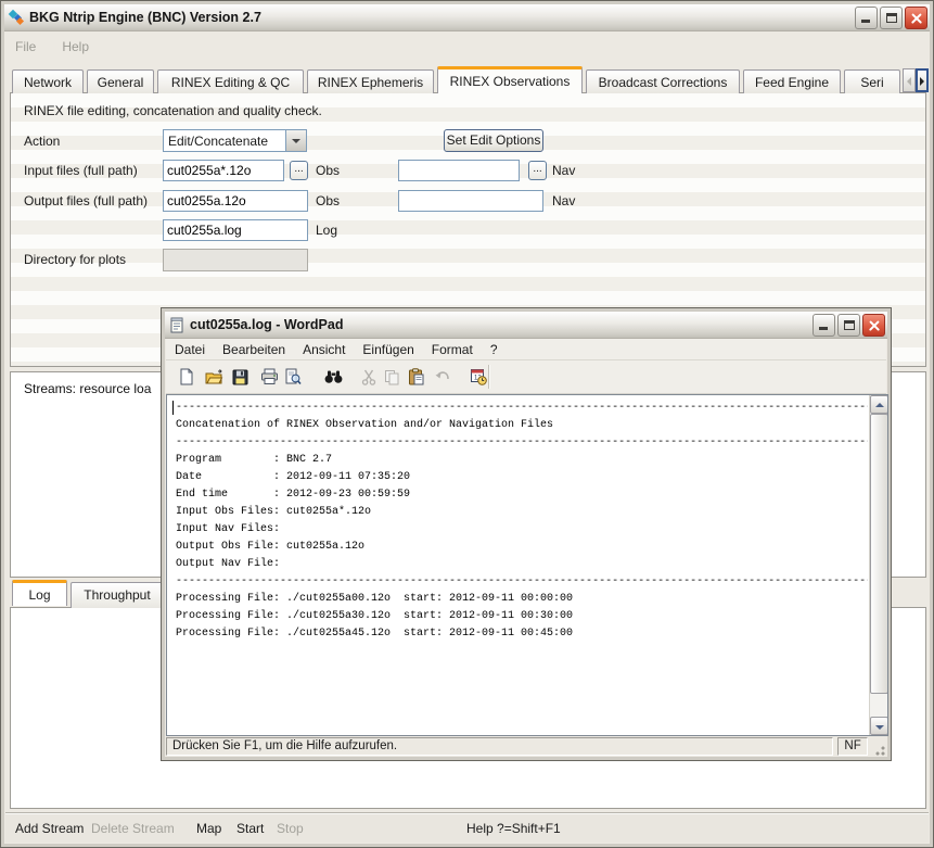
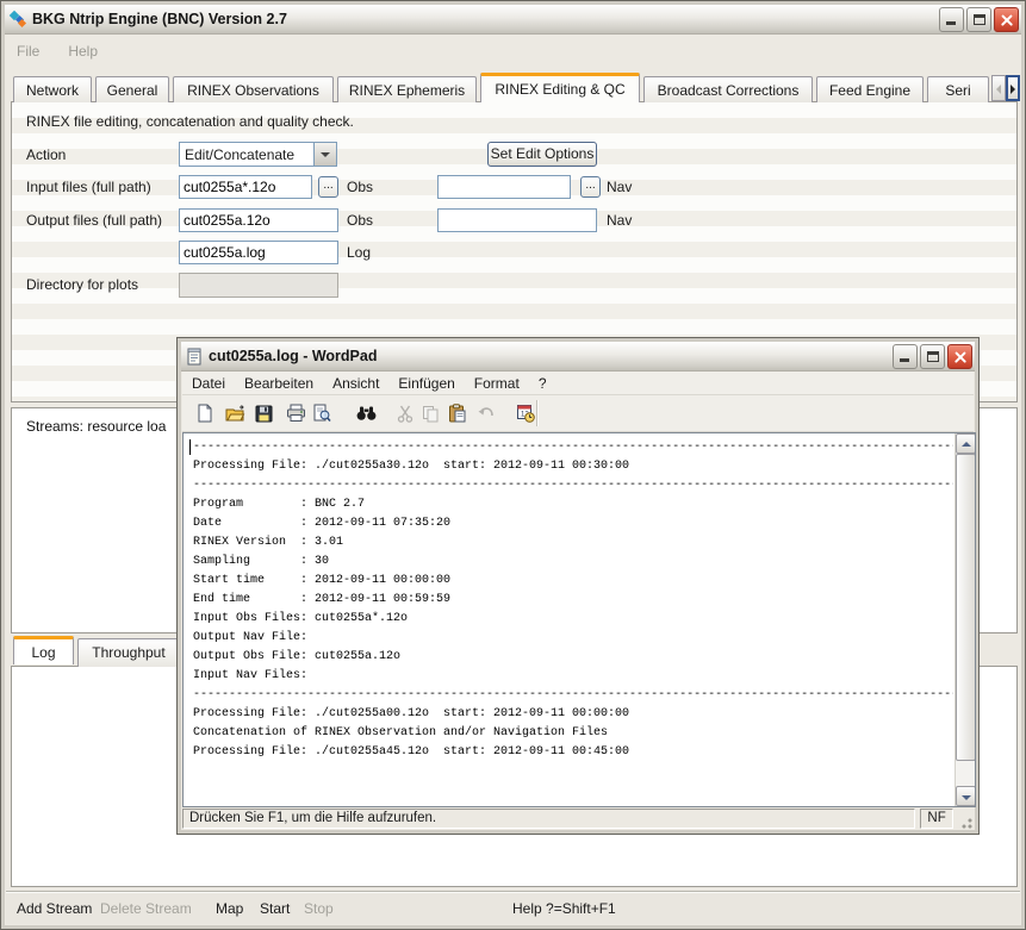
  BKG Ntrip Engine (BNC) Version 2.7
  File
  Help
  Network
  General
- RINEX Editing & QC
+ RINEX Observations
  RINEX Ephemeris
- RINEX Observations
+ RINEX Editing & QC
  Broadcast Corrections
  Feed Engine
  Seri
  RINEX file editing, concatenation and quality check.
  Action
  Edit/Concatenate
  Set Edit Options
  Input files (full path)
  cut0255a*.12o
  ...
  Obs
  ...
  Nav
  Output files (full path)
  cut0255a.12o
  Obs
  Nav
  cut0255a.log
  Log
  Directory for plots
  Streams: resource loa
  Log
  Throughput
  Add Stream
  Delete Stream
  Map
  Start
  Stop
  Help ?=Shift+F1
  cut0255a.log - WordPad
  Datei
  Bearbeiten
  Ansicht
  Einfügen
  Format
  ?
  ----------------------------------------------------------------------------------------------------------
- Concatenation of RINEX Observation and/or Navigation Files
+ Processing File: ./cut0255a30.12o start: 2012-09-11 00:30:00
  ----------------------------------------------------------------------------------------------------------
  Program : BNC 2.7
  Date : 2012-09-11 07:35:20
+ RINEX Version : 3.01
+ Sampling : 30
+ Start time : 2012-09-11 00:00:00
- End time : 2012-09-23 00:59:59
+ End time : 2012-09-11 00:59:59
  Input Obs Files: cut0255a*.12o
- Input Nav Files:
+ Output Nav File:
  Output Obs File: cut0255a.12o
- Output Nav File:
+ Input Nav Files:
  ----------------------------------------------------------------------------------------------------------
  Processing File: ./cut0255a00.12o start: 2012-09-11 00:00:00
- Processing File: ./cut0255a30.12o start: 2012-09-11 00:30:00
+ Concatenation of RINEX Observation and/or Navigation Files
  Processing File: ./cut0255a45.12o start: 2012-09-11 00:45:00
  Drücken Sie F1, um die Hilfe aufzurufen.
  NF
